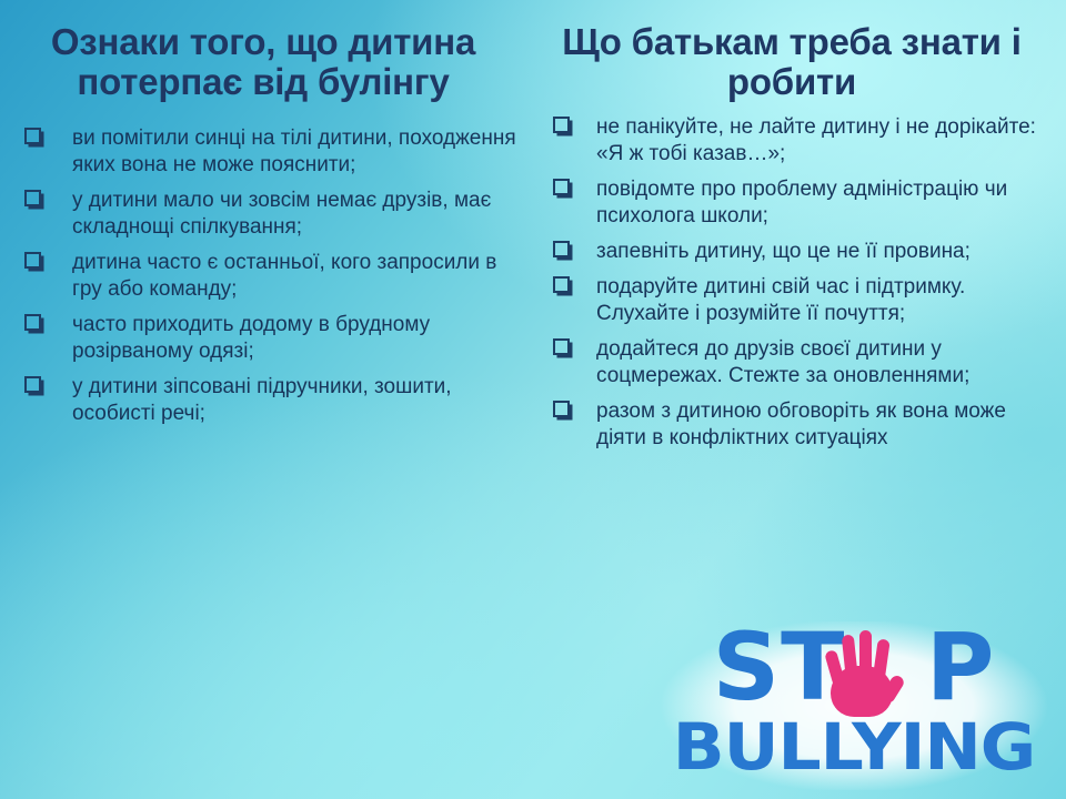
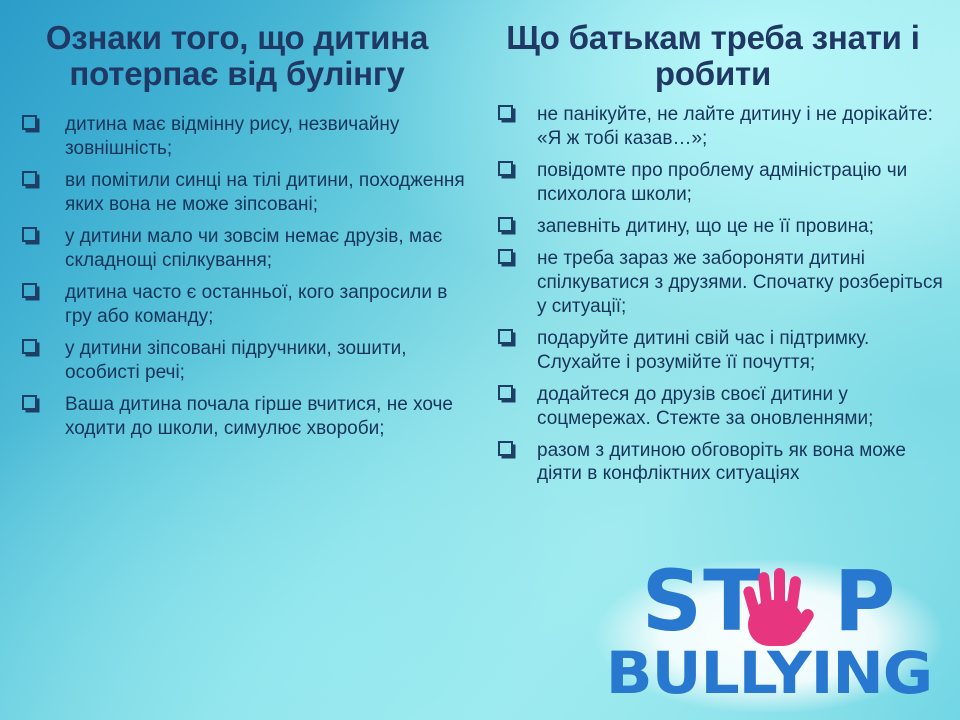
  Ознаки того, що дитина потерпає від булінгу
+ дитина має відмінну рису, незвичайну зовнішність;
- ви помітили синці на тілі дитини, походження яких вона не може пояснити;
+ ви помітили синці на тілі дитини, походження яких вона не може зіпсовані;
  у дитини мало чи зовсім немає друзів, має складнощі спілкування;
  дитина часто є останньої, кого запросили в гру або команду;
- часто приходить додому в брудному розірваному одязі;
  у дитини зіпсовані підручники, зошити, особисті речі;
+ Ваша дитина почала гірше вчитися, не хоче ходити до школи, симулює хвороби;
  Що батькам треба знати і робити
  не панікуйте, не лайте дитину і не дорікайте: «Я ж тобі казав…»;
  повідомте про проблему адміністрацію чи психолога школи;
  запевніть дитину, що це не її провина;
+ не треба зараз же забороняти дитині спілкуватися з друзями. Спочатку розберіться у ситуації;
  подаруйте дитині свій час і підтримку. Слухайте і розумійте її почуття;
  додайтеся до друзів своєї дитини у соцмережах. Стежте за оновленнями;
  разом з дитиною обговоріть як вона може діяти в конфліктних ситуаціях
  ST
  P
  BULLYING
